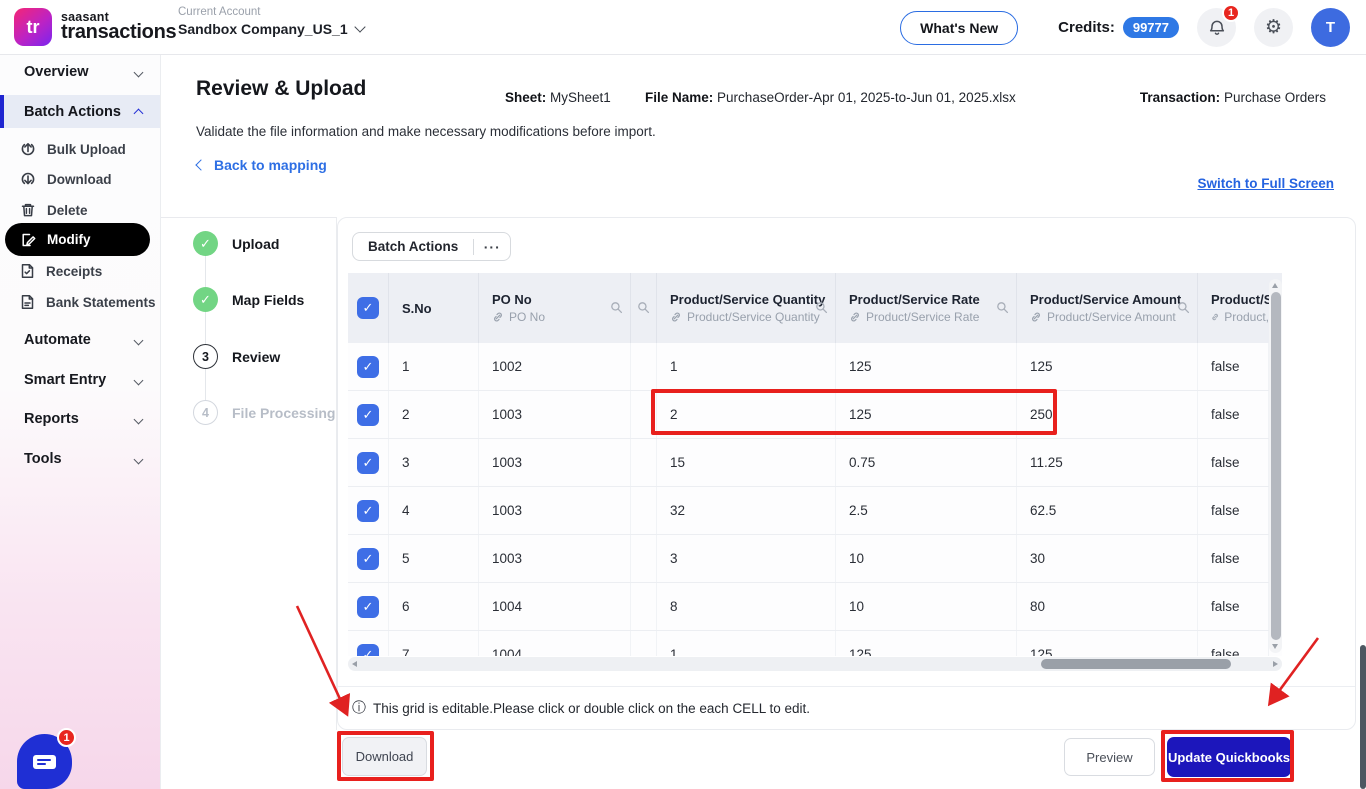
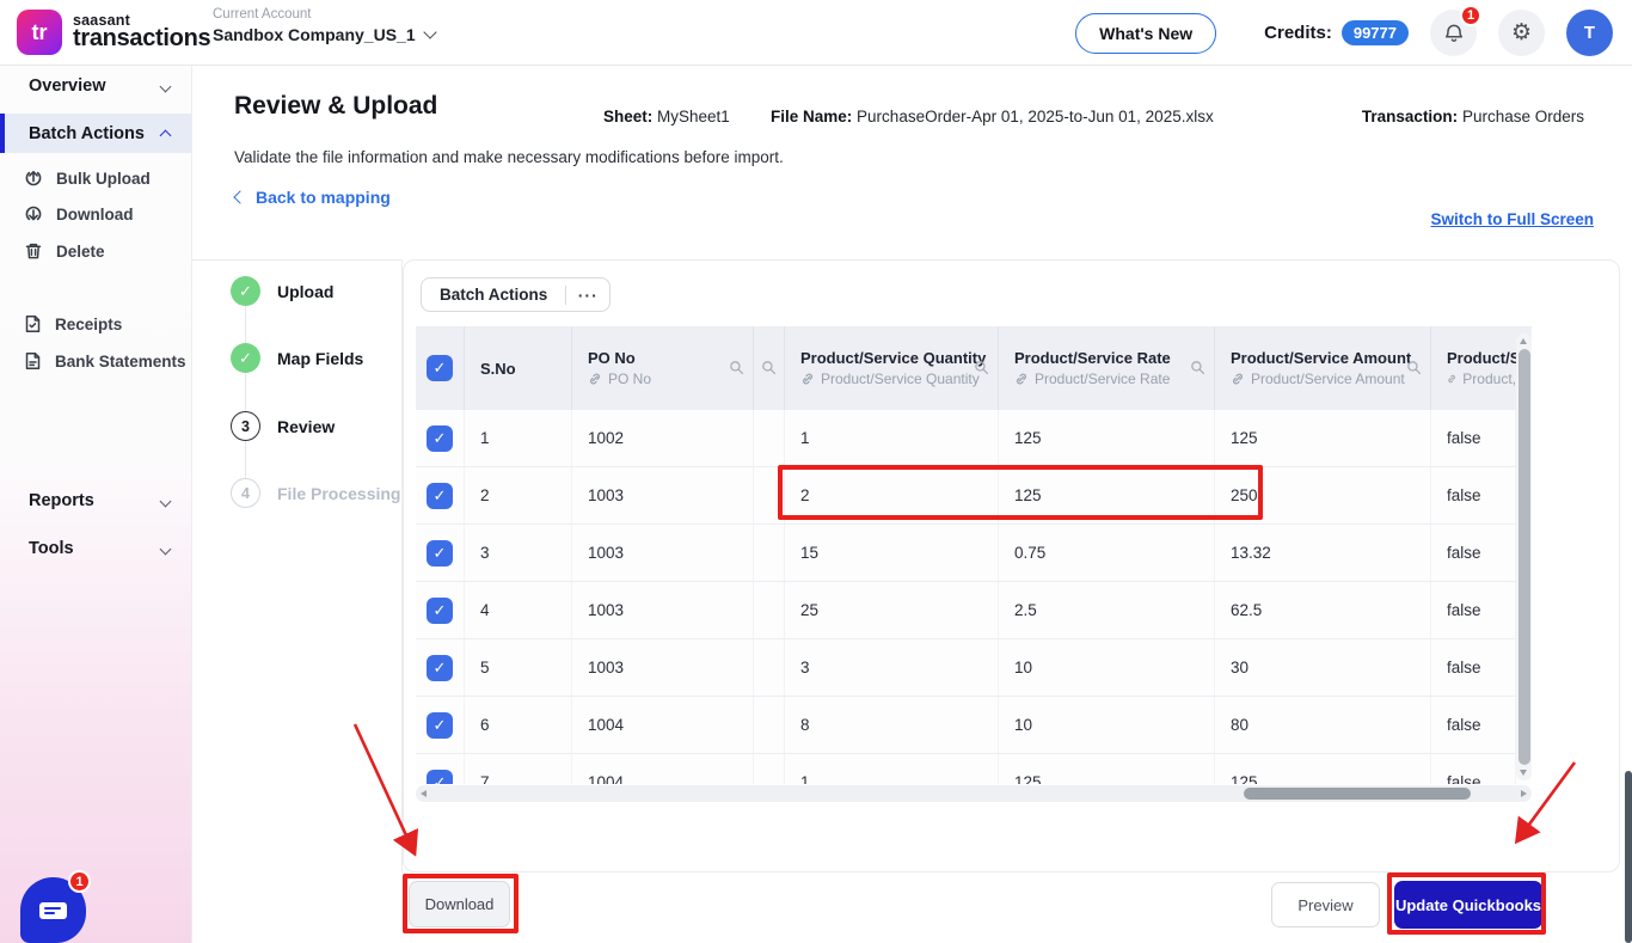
  tr
  saasant
  transactions
  Current Account
  Sandbox Company_US_1
  What's New
  Credits:
  99777
  1
  ⚙
  T
  Overview
  Batch Actions
  Bulk Upload
  Download
  Delete
- Modify
  Receipts
  Bank Statements
- Automate
- Smart Entry
  Reports
  Tools
  1
  Review & Upload
  Sheet: MySheet1
  File Name: PurchaseOrder-Apr 01, 2025-to-Jun 01, 2025.xlsx
  Transaction: Purchase Orders
  Validate the file information and make necessary modifications before import.
  Back to mapping
  Switch to Full Screen
  Upload
  Map Fields
  3
  Review
  4
  File Processing
  Batch Actions
  ···
  S.No
  PO No
  PO No
  Product/Service Quantity
  Product/Service Quantity
  Product/Service Rate
  Product/Service Rate
  Product/Service Amount
  Product/Service Amount
  Product/
  Product,
  1
  1002
  1
  125
  125
  false
  2
  1003
  2
  125
  250
  false
  3
  1003
  15
  0.75
- 11.25
+ 13.32
  false
  4
  1003
- 32
+ 25
  2.5
  62.5
  false
  5
  1003
  3
  10
  30
  false
  6
  1004
  8
  10
  80
  false
  7
  1004
  1
  125
  125
  false
- ⓘ
- This grid is editable.Please click or double click on the each CELL to edit.
  Download
  Preview
  Update Quickbooks
